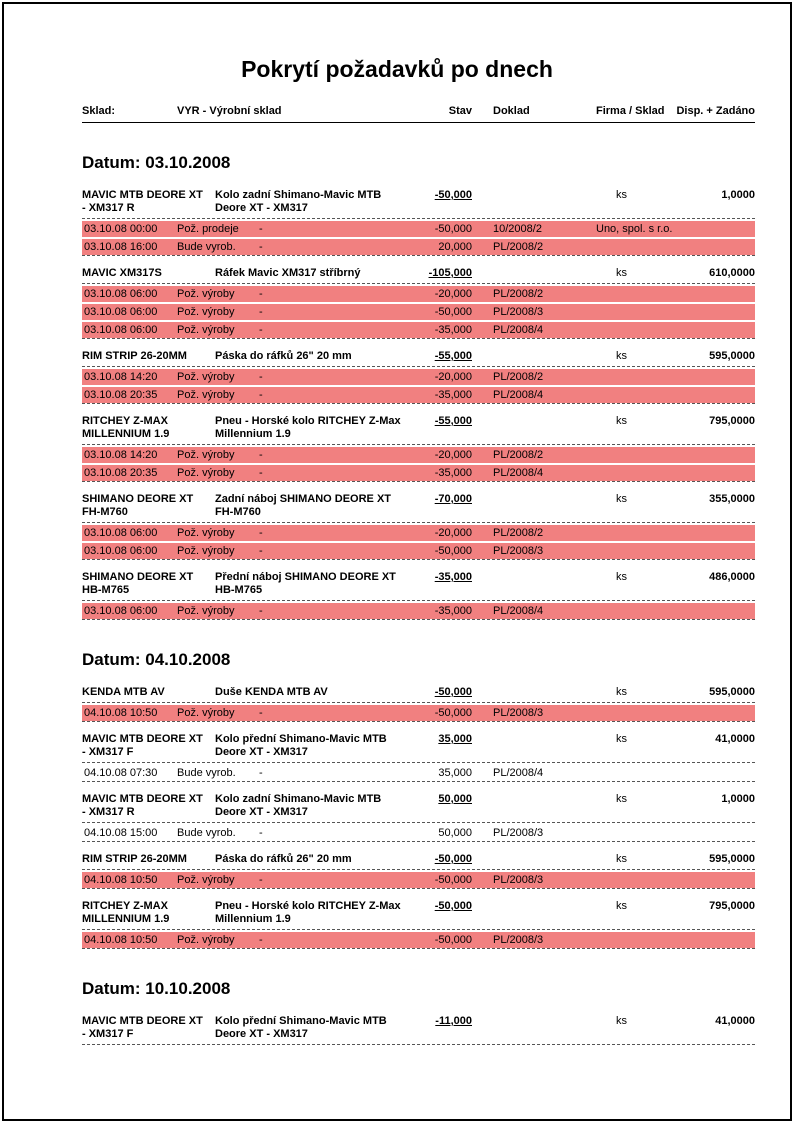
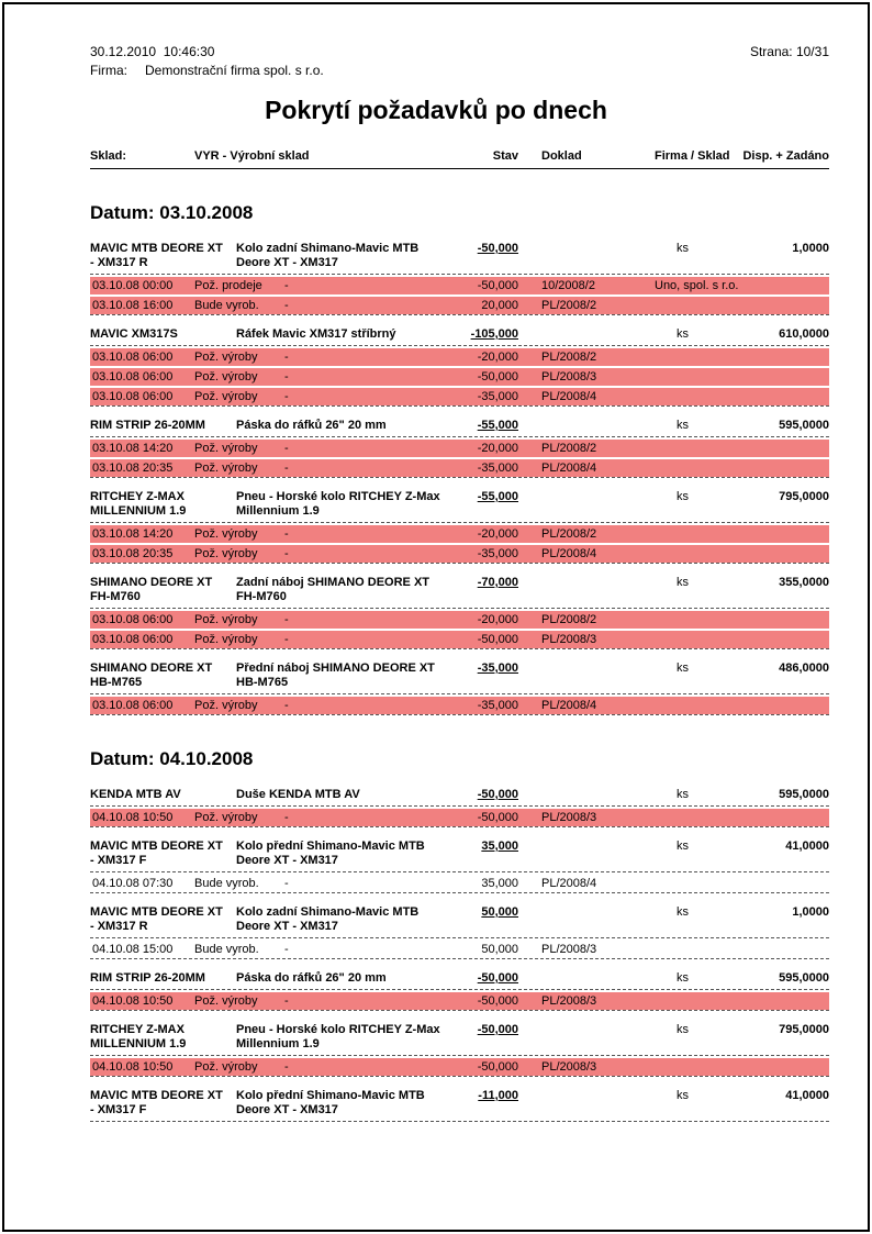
+ 30.12.2010 10:46:30
+ Strana: 10/31
+ Firma:
+ Demonstrační firma spol. s r.o.
  Pokrytí požadavků po dnech
  Sklad:
  VYR - Výrobní sklad
  Stav
  Doklad
  Firma / Sklad
  Disp. + Zadáno
  Datum: 03.10.2008
  MAVIC MTB DEORE XT - XM317 R
  Kolo zadní Shimano-Mavic MTB Deore XT - XM317
  -50,000
  ks
  1,0000
  03.10.08 00:00
  Pož. prodeje
  -
  -50,000
  10/2008/2
  Uno, spol. s r.o.
  03.10.08 16:00
  Bude vyrob.
  -
  20,000
  PL/2008/2
  MAVIC XM317S
  Ráfek Mavic XM317 stříbrný
  -105,000
  ks
  610,0000
  03.10.08 06:00
  Pož. výroby
  -
  -20,000
  PL/2008/2
  03.10.08 06:00
  Pož. výroby
  -
  -50,000
  PL/2008/3
  03.10.08 06:00
  Pož. výroby
  -
  -35,000
  PL/2008/4
  RIM STRIP 26-20MM
  Páska do ráfků 26" 20 mm
  -55,000
  ks
  595,0000
  03.10.08 14:20
  Pož. výroby
  -
  -20,000
  PL/2008/2
  03.10.08 20:35
  Pož. výroby
  -
  -35,000
  PL/2008/4
  RITCHEY Z-MAX MILLENNIUM 1.9
  Pneu - Horské kolo RITCHEY Z-Max Millennium 1.9
  -55,000
  ks
  795,0000
  03.10.08 14:20
  Pož. výroby
  -
  -20,000
  PL/2008/2
  03.10.08 20:35
  Pož. výroby
  -
  -35,000
  PL/2008/4
  SHIMANO DEORE XT FH-M760
  Zadní náboj SHIMANO DEORE XT FH-M760
  -70,000
  ks
  355,0000
  03.10.08 06:00
  Pož. výroby
  -
  -20,000
  PL/2008/2
  03.10.08 06:00
  Pož. výroby
  -
  -50,000
  PL/2008/3
  SHIMANO DEORE XT HB-M765
  Přední náboj SHIMANO DEORE XT HB-M765
  -35,000
  ks
  486,0000
  03.10.08 06:00
  Pož. výroby
  -
  -35,000
  PL/2008/4
  Datum: 04.10.2008
  KENDA MTB AV
  Duše KENDA MTB AV
  -50,000
  ks
  595,0000
  04.10.08 10:50
  Pož. výroby
  -
  -50,000
  PL/2008/3
  MAVIC MTB DEORE XT - XM317 F
  Kolo přední Shimano-Mavic MTB Deore XT - XM317
  35,000
  ks
  41,0000
  04.10.08 07:30
  Bude vyrob.
  -
  35,000
  PL/2008/4
  MAVIC MTB DEORE XT - XM317 R
  Kolo zadní Shimano-Mavic MTB Deore XT - XM317
  50,000
  ks
  1,0000
  04.10.08 15:00
  Bude vyrob.
  -
  50,000
  PL/2008/3
  RIM STRIP 26-20MM
  Páska do ráfků 26" 20 mm
  -50,000
  ks
  595,0000
  04.10.08 10:50
  Pož. výroby
  -
  -50,000
  PL/2008/3
  RITCHEY Z-MAX MILLENNIUM 1.9
  Pneu - Horské kolo RITCHEY Z-Max Millennium 1.9
  -50,000
  ks
  795,0000
  04.10.08 10:50
  Pož. výroby
  -
  -50,000
  PL/2008/3
- Datum: 10.10.2008
  MAVIC MTB DEORE XT - XM317 F
  Kolo přední Shimano-Mavic MTB Deore XT - XM317
  -11,000
  ks
  41,0000
